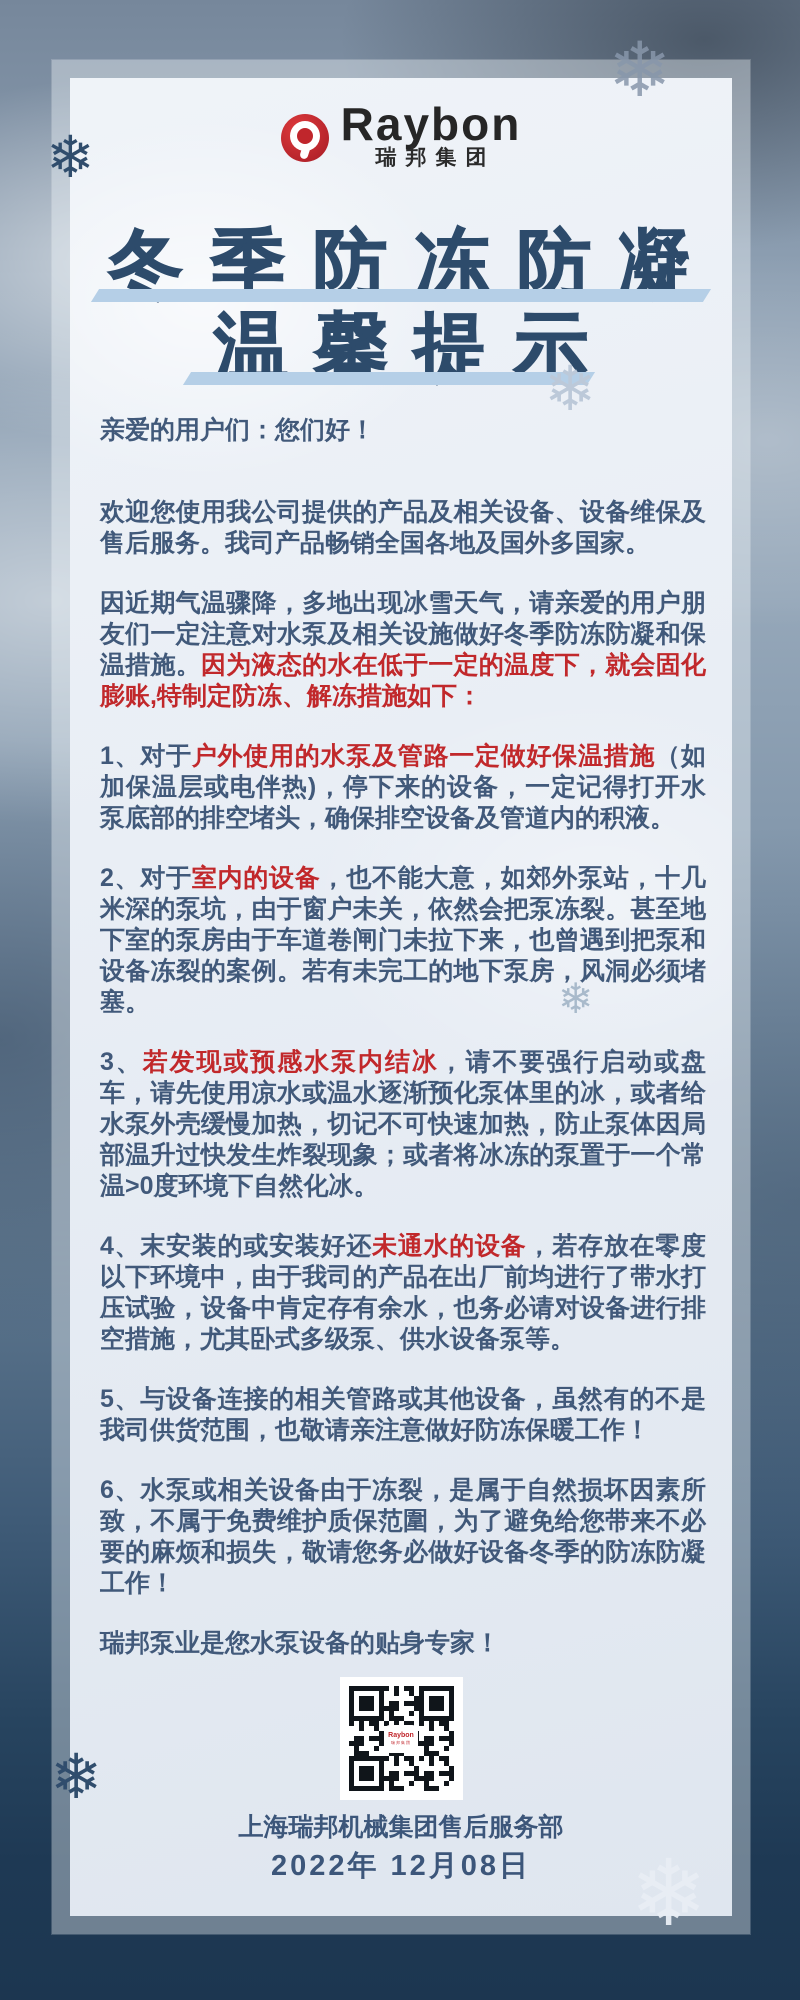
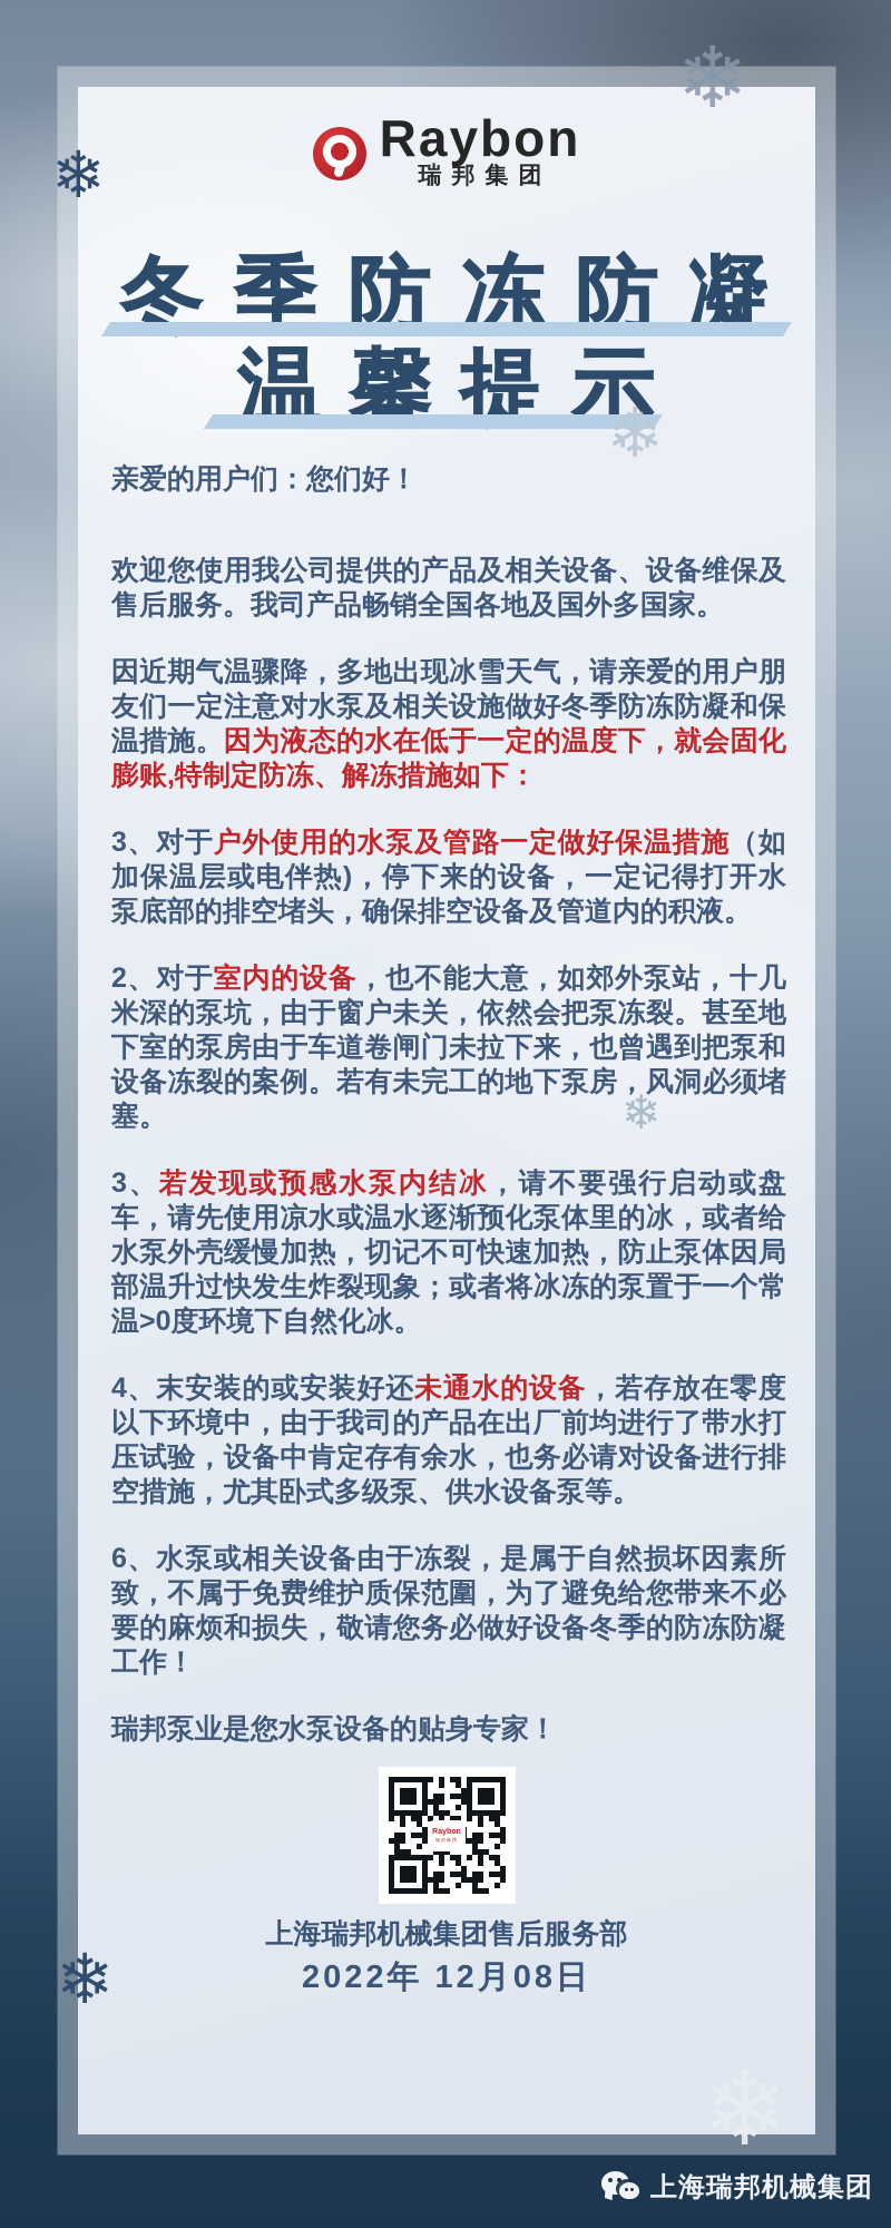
  ❄
  ❄
  ❄
  ❄
  ❄
  ❄
  Raybon
  瑞邦集团
  冬季防冻防凝
  温馨提示
  亲爱的用户们：您们好！
  欢迎您使用我公司提供的产品及相关设备、设备维保及售后服务。我司产品畅销全国各地及国外多国家。
  因近期气温骤降，多地出现冰雪天气，请亲爱的用户朋友们一定注意对水泵及相关设施做好冬季防冻防凝和保温措施。因为液态的水在低于一定的温度下，就会固化膨账,特制定防冻、解冻措施如下：
- 1、对于户外使用的水泵及管路一定做好保温措施（如加保温层或电伴热)，停下来的设备，一定记得打开水泵底部的排空堵头，确保排空设备及管道内的积液。
+ 3、对于户外使用的水泵及管路一定做好保温措施（如加保温层或电伴热)，停下来的设备，一定记得打开水泵底部的排空堵头，确保排空设备及管道内的积液。
  2、对于室内的设备，也不能大意，如郊外泵站，十几米深的泵坑，由于窗户未关，依然会把泵冻裂。甚至地下室的泵房由于车道卷闸门未拉下来，也曾遇到把泵和设备冻裂的案例。若有未完工的地下泵房，风洞必须堵塞。
  3、若发现或预感水泵内结冰，请不要强行启动或盘车，请先使用凉水或温水逐渐预化泵体里的冰，或者给水泵外壳缓慢加热，切记不可快速加热，防止泵体因局部温升过快发生炸裂现象；或者将冰冻的泵置于一个常温>0度环境下自然化冰。
  4、末安装的或安装好还未通水的设备，若存放在零度以下环境中，由于我司的产品在出厂前均进行了带水打压试验，设备中肯定存有余水，也务必请对设备进行排空措施，尤其卧式多级泵、供水设备泵等。
- 5、与设备连接的相关管路或其他设备，虽然有的不是我司供货范围，也敬请亲注意做好防冻保暖工作！
  6、水泵或相关设备由于冻裂，是属于自然损坏因素所致，不属于免费维护质保范圍，为了避免给您带来不必要的麻烦和损失，敬请您务必做好设备冬季的防冻防凝工作！
  瑞邦泵业是您水泵设备的贴身专家！
  上海瑞邦机械集团售后服务部
  2022年 12月08日
+ 上海瑞邦机械集团
